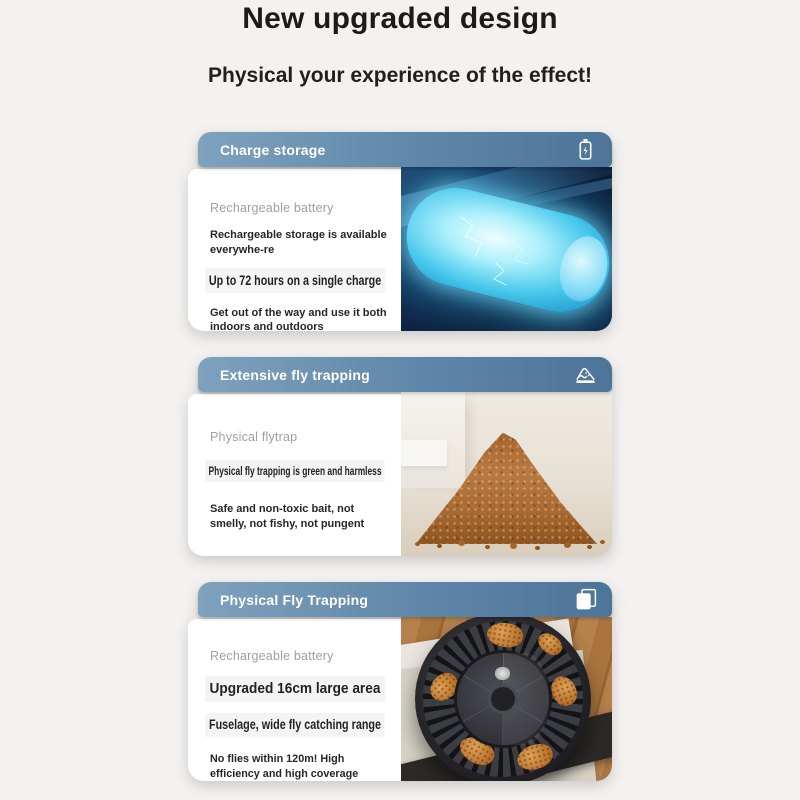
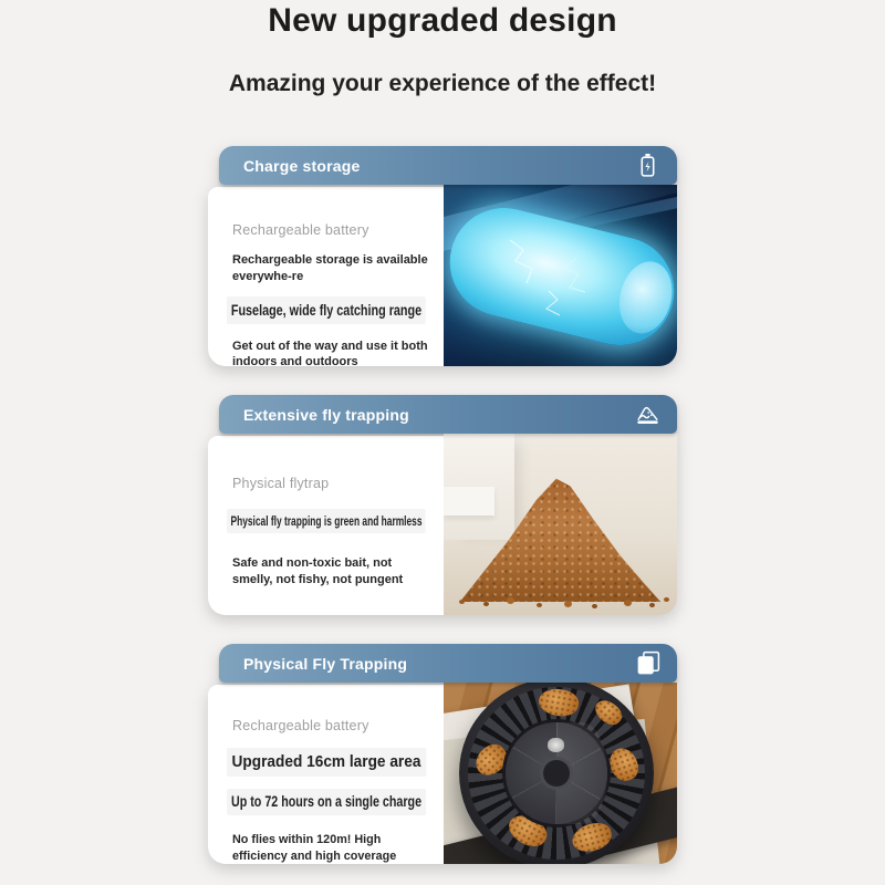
  New upgraded design
- Physical your experience of the effect!
+ Amazing your experience of the effect!
  Charge storage
  Rechargeable battery
  Rechargeable storage is available everywhe-re
- Up to 72 hours on a single charge
+ Fuselage, wide fly catching range
  Get out of the way and use it both indoors and outdoors
  Extensive fly trapping
  Physical flytrap
  Physical fly trapping is green and harmless
  Safe and non-toxic bait, not smelly, not fishy, not pungent
  Physical Fly Trapping
  Rechargeable battery
  Upgraded 16cm large area
- Fuselage, wide fly catching range
+ Up to 72 hours on a single charge
  No flies within 120m! High efficiency and high coverage
